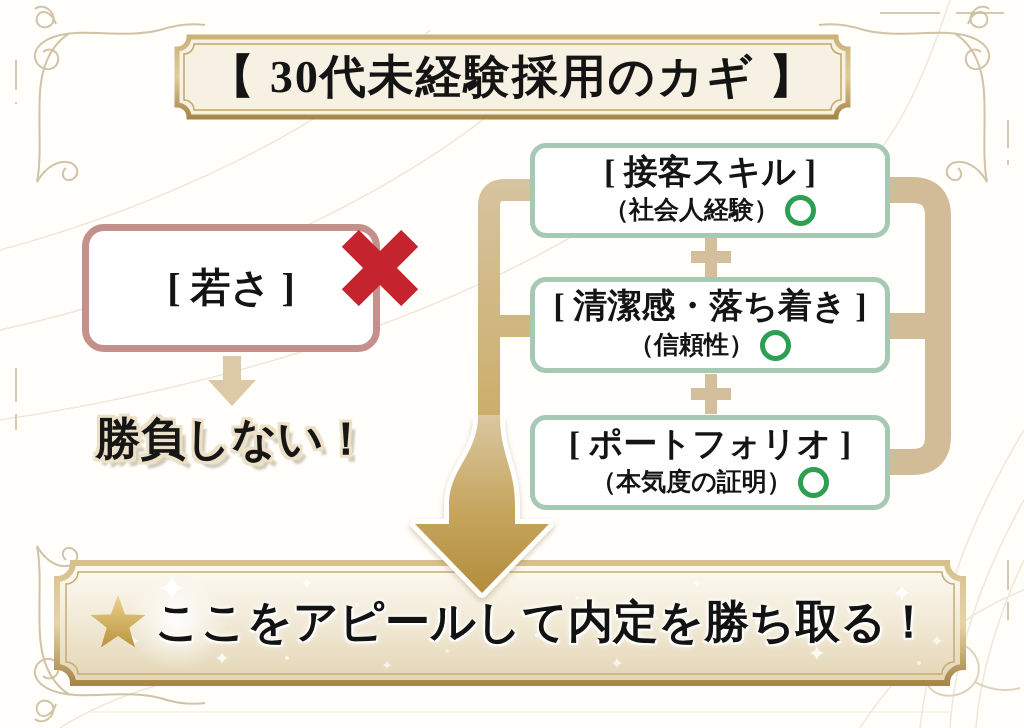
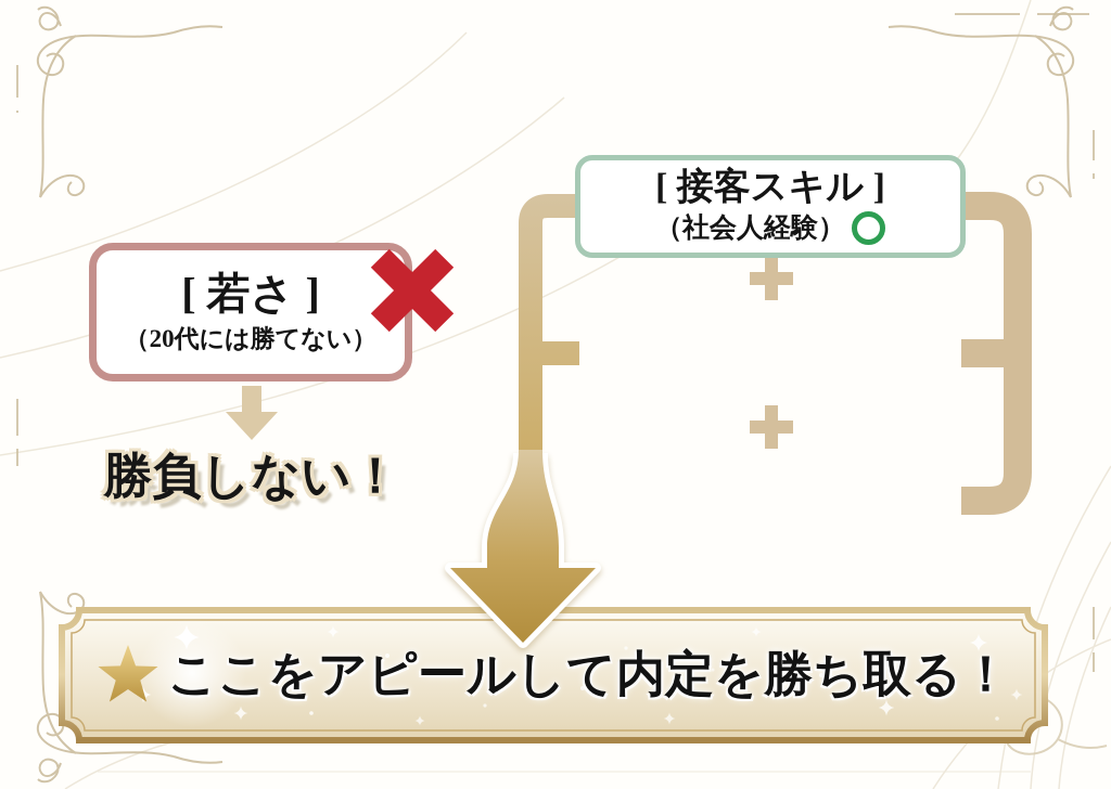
- 【 30代未経験採用のカギ 】
  [ 若さ ]
+ （20代には勝てない）
  勝負しない！
  [ 接客スキル ]
  （社会人経験）
- [ 清潔感・落ち着き ]
- （信頼性）
- [ ポートフォリオ ]
- （本気度の証明）
  ここをアピールして内定を勝ち取る！
